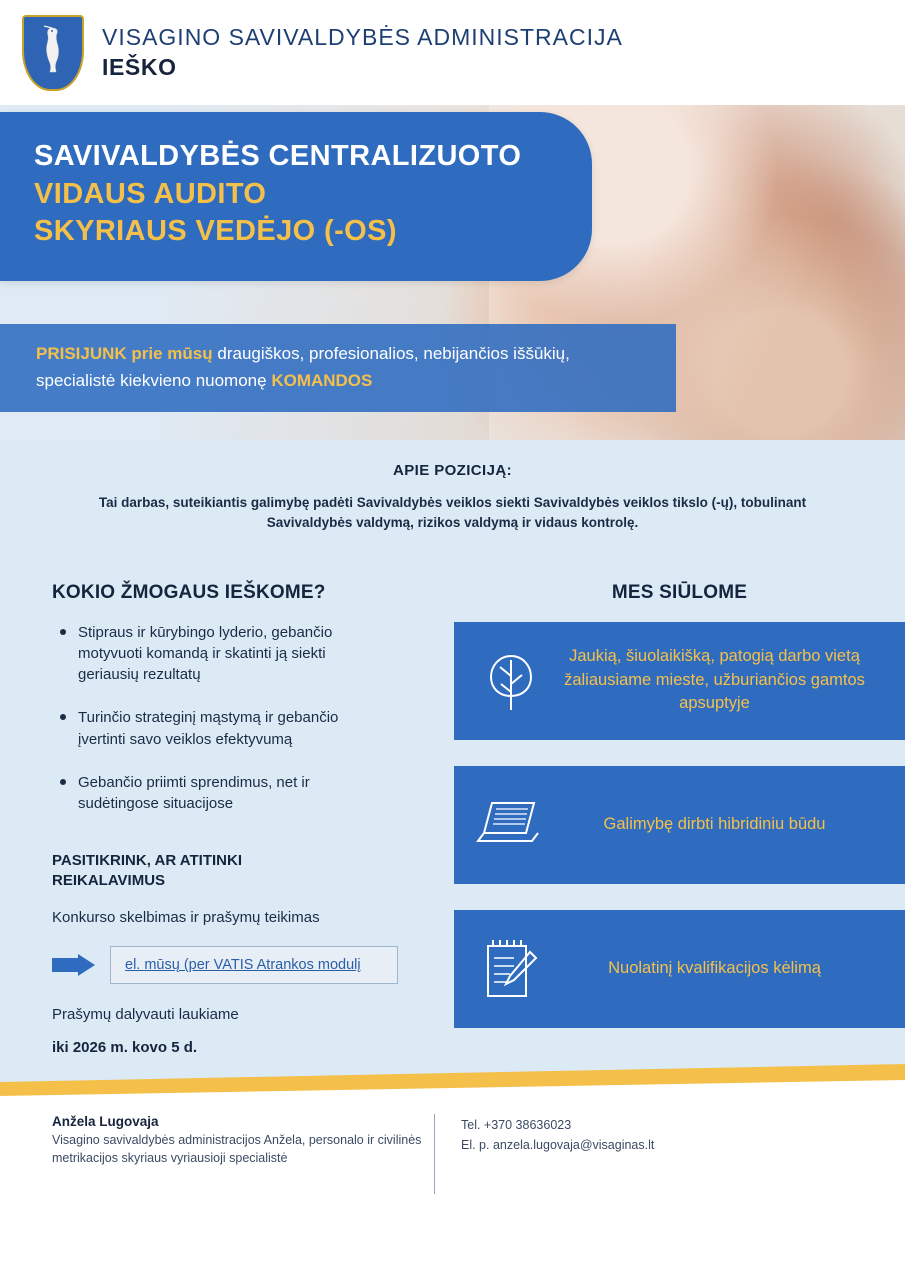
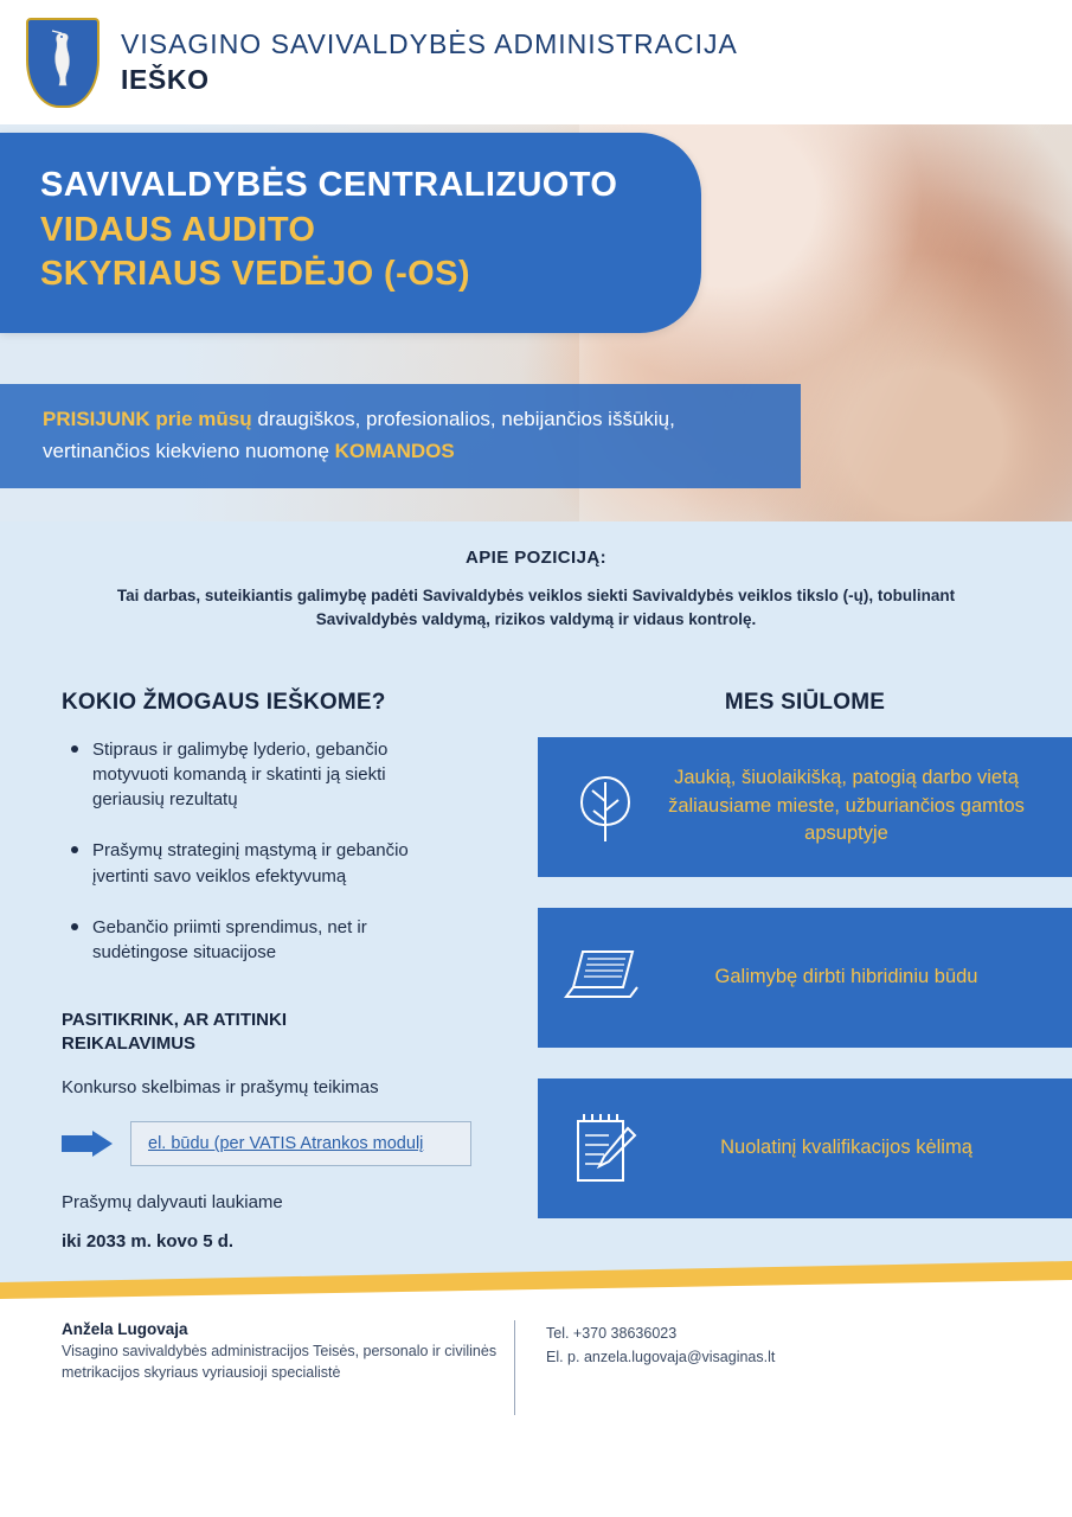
  VISAGINO SAVIVALDYBĖS ADMINISTRACIJA
  IEŠKO
  SAVIVALDYBĖS CENTRALIZUOTO
  VIDAUS AUDITO
  SKYRIAUS VEDĖJO (-OS)
- PRISIJUNK prie mūsų draugiškos, profesionalios, nebijančios iššūkių, specialistė kiekvieno nuomonę KOMANDOS
+ PRISIJUNK prie mūsų draugiškos, profesionalios, nebijančios iššūkių, vertinančios kiekvieno nuomonę KOMANDOS
  APIE POZICIJĄ:
  Tai darbas, suteikiantis galimybę padėti Savivaldybės veiklos siekti Savivaldybės veiklos tikslo (-ų), tobulinant Savivaldybės valdymą, rizikos valdymą ir vidaus kontrolę.
  KOKIO ŽMOGAUS IEŠKOME?
- Stipraus ir kūrybingo lyderio, gebančio motyvuoti komandą ir skatinti ją siekti geriausių rezultatų
+ Stipraus ir galimybę lyderio, gebančio motyvuoti komandą ir skatinti ją siekti geriausių rezultatų
- Turinčio strateginį mąstymą ir gebančio įvertinti savo veiklos efektyvumą
+ Prašymų strateginį mąstymą ir gebančio įvertinti savo veiklos efektyvumą
  Gebančio priimti sprendimus, net ir sudėtingose situacijose
  PASITIKRINK, AR ATITINKI REIKALAVIMUS
  Konkurso skelbimas ir prašymų teikimas
- el. mūsų (per VATIS Atrankos modulį
+ el. būdu (per VATIS Atrankos modulį
  Prašymų dalyvauti laukiame
- iki 2026 m. kovo 5 d.
+ iki 2033 m. kovo 5 d.
  MES SIŪLOME
  Jaukią, šiuolaikišką, patogią darbo vietą žaliausiame mieste, užburiančios gamtos apsuptyje
  Galimybę dirbti hibridiniu būdu
  Nuolatinį kvalifikacijos kėlimą
  Anžela Lugovaja
- Visagino savivaldybės administracijos Anžela, personalo ir civilinės metrikacijos skyriaus vyriausioji specialistė
+ Visagino savivaldybės administracijos Teisės, personalo ir civilinės metrikacijos skyriaus vyriausioji specialistė
  Tel. +370 38636023
  El. p. anzela.lugovaja@visaginas.lt
